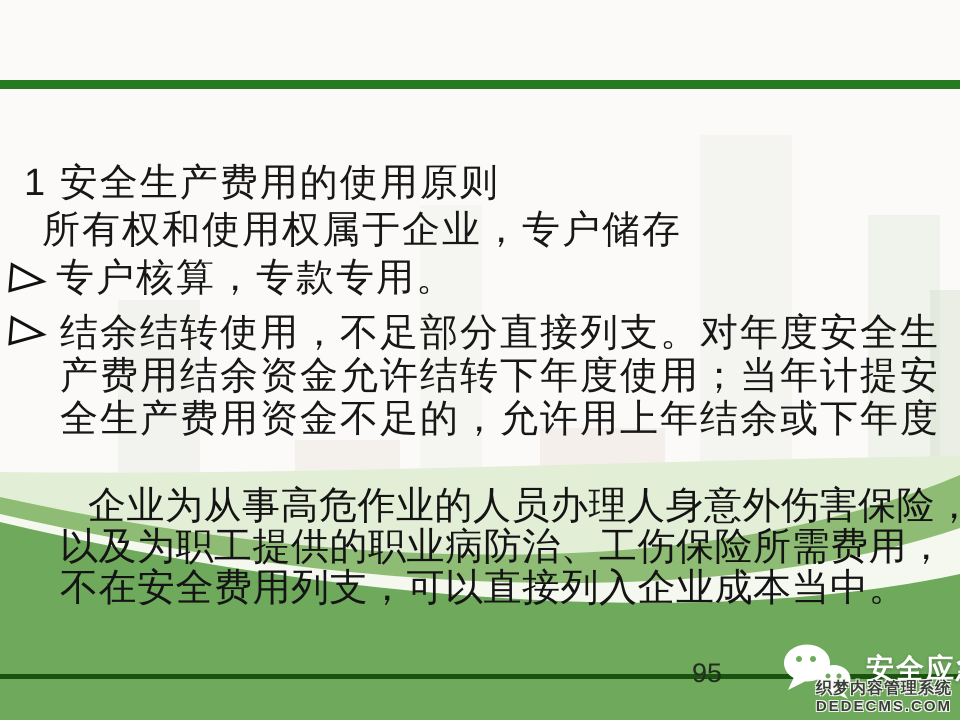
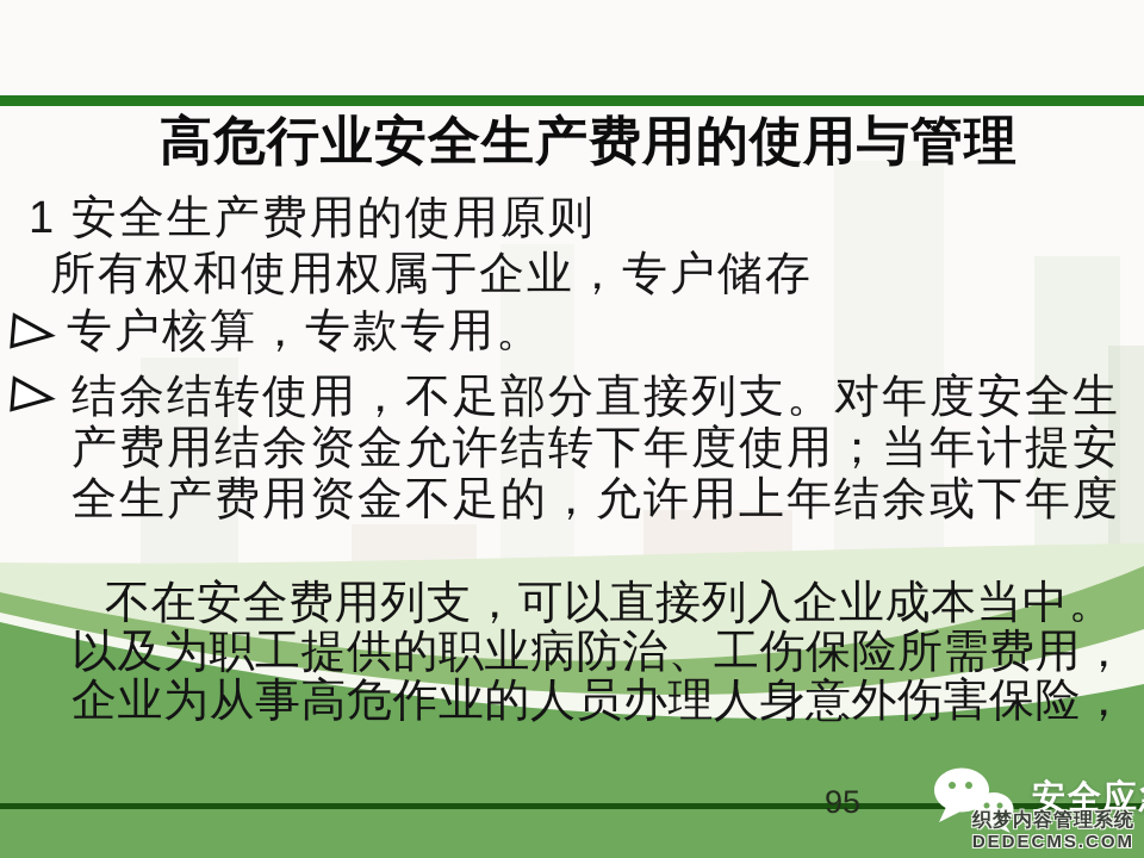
+ 高危行业安全生产费用的使用与管理
  1 安全生产费用的使用原则
  所有权和使用权属于企业，专户储存
  专户核算，专款专用。
  结余结转使用，不足部分直接列支。对年度安全生
  产费用结余资金允许结转下年度使用；当年计提安
  全生产费用资金不足的，允许用上年结余或下年度
- 企业为从事高危作业的人员办理人身意外伤害保险，
+ 不在安全费用列支，可以直接列入企业成本当中。
  以及为职工提供的职业病防治、工伤保险所需费用，
- 不在安全费用列支，可以直接列入企业成本当中。
+ 企业为从事高危作业的人员办理人身意外伤害保险，
  95
  安全应
  织梦内容管理系统
  DEDECMS.COM
